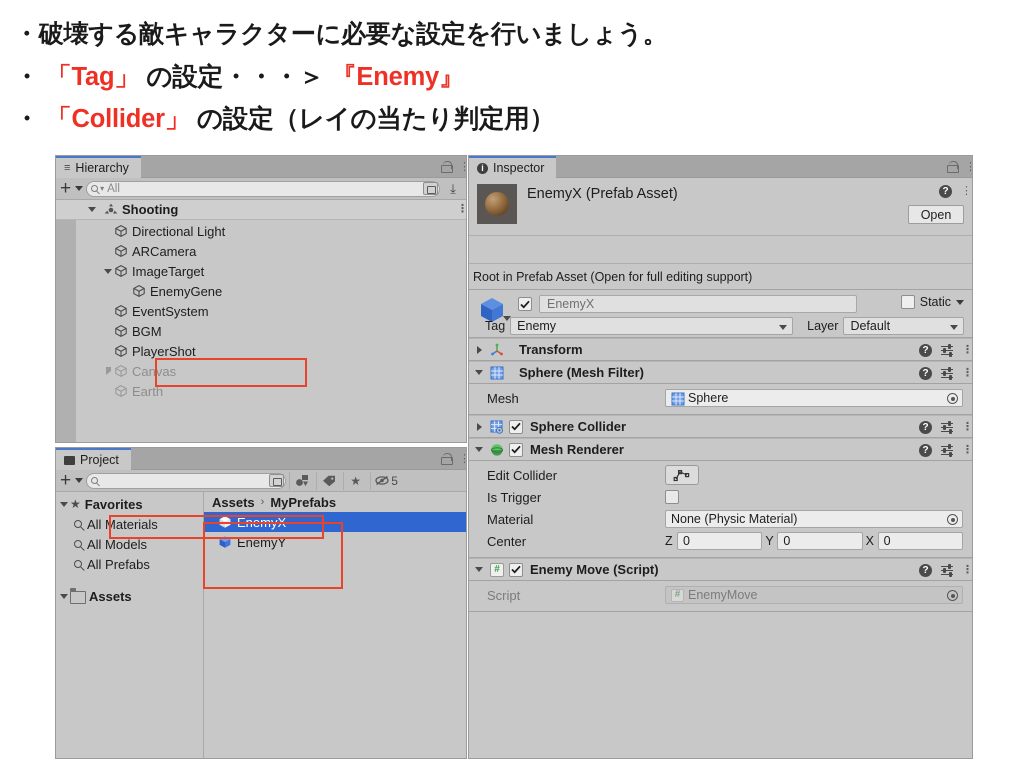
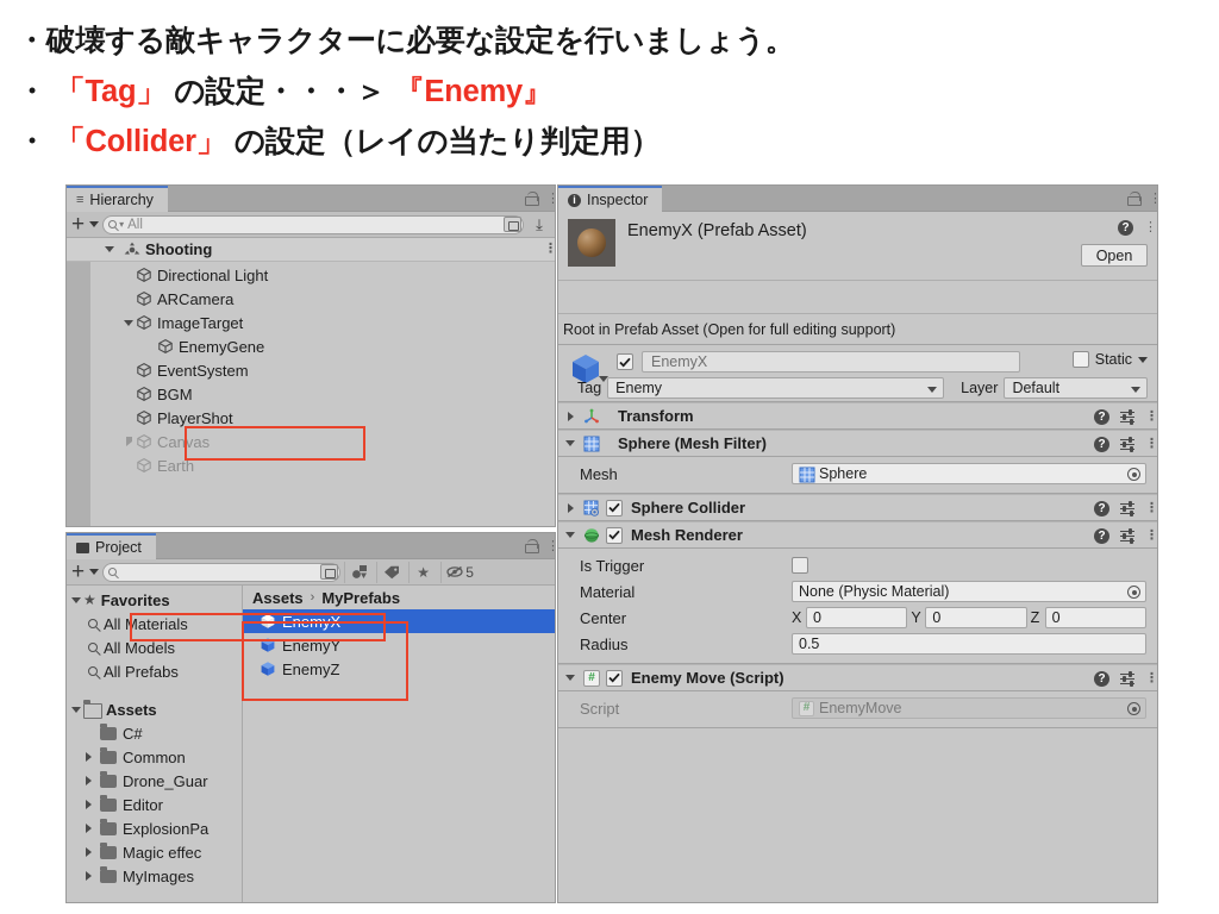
  ・破壊する敵キャラクターに必要な設定を行いましょう。
  ・ 「Tag」 の設定・・・＞ 『Enemy』
  ・ 「Collider」 の設定（レイの当たり判定用）
  ≡
  Hierarchy
  ⋮
  +
  ▾
  All
  ⤓
  Shooting
  ⋮
  Directional Light
  ARCamera
  ImageTarget
  EnemyGene
  EventSystem
  BGM
  PlayerShot
  Canvas
  Earth
  Project
  ⋮
  +
  ★
  5
  ★
  Favorites
  All Materials
  All Models
  All Prefabs
  Assets
+ C#
+ Common
+ Drone_Guar
+ Editor
+ ExplosionPa
+ Magic effec
+ MyImages
  Assets
  ›
  MyPrefabs
  EnemyX
  EnemyY
+ EnemyZ
  i
  Inspector
  ⋮
  EnemyX (Prefab Asset)
  ?
  ⋮
  Open
  Root in Prefab Asset (Open for full editing support)
  EnemyX
  Static
  Tag
  Enemy
  Layer
  Default
  Transform
  ?
  ⋮
  Sphere (Mesh Filter)
  ?
  ⋮
  Mesh
  Sphere
  Sphere Collider
  ?
  ⋮
  Mesh Renderer
  ?
  ⋮
- Edit Collider
  Is Trigger
  Material
  None (Physic Material)
  Center
- Z
+ X
  0
  Y
  0
- X
+ Z
  0
+ Radius
+ 0.5
  #
  Enemy Move (Script)
  ?
  ⋮
  Script
  #
  EnemyMove
